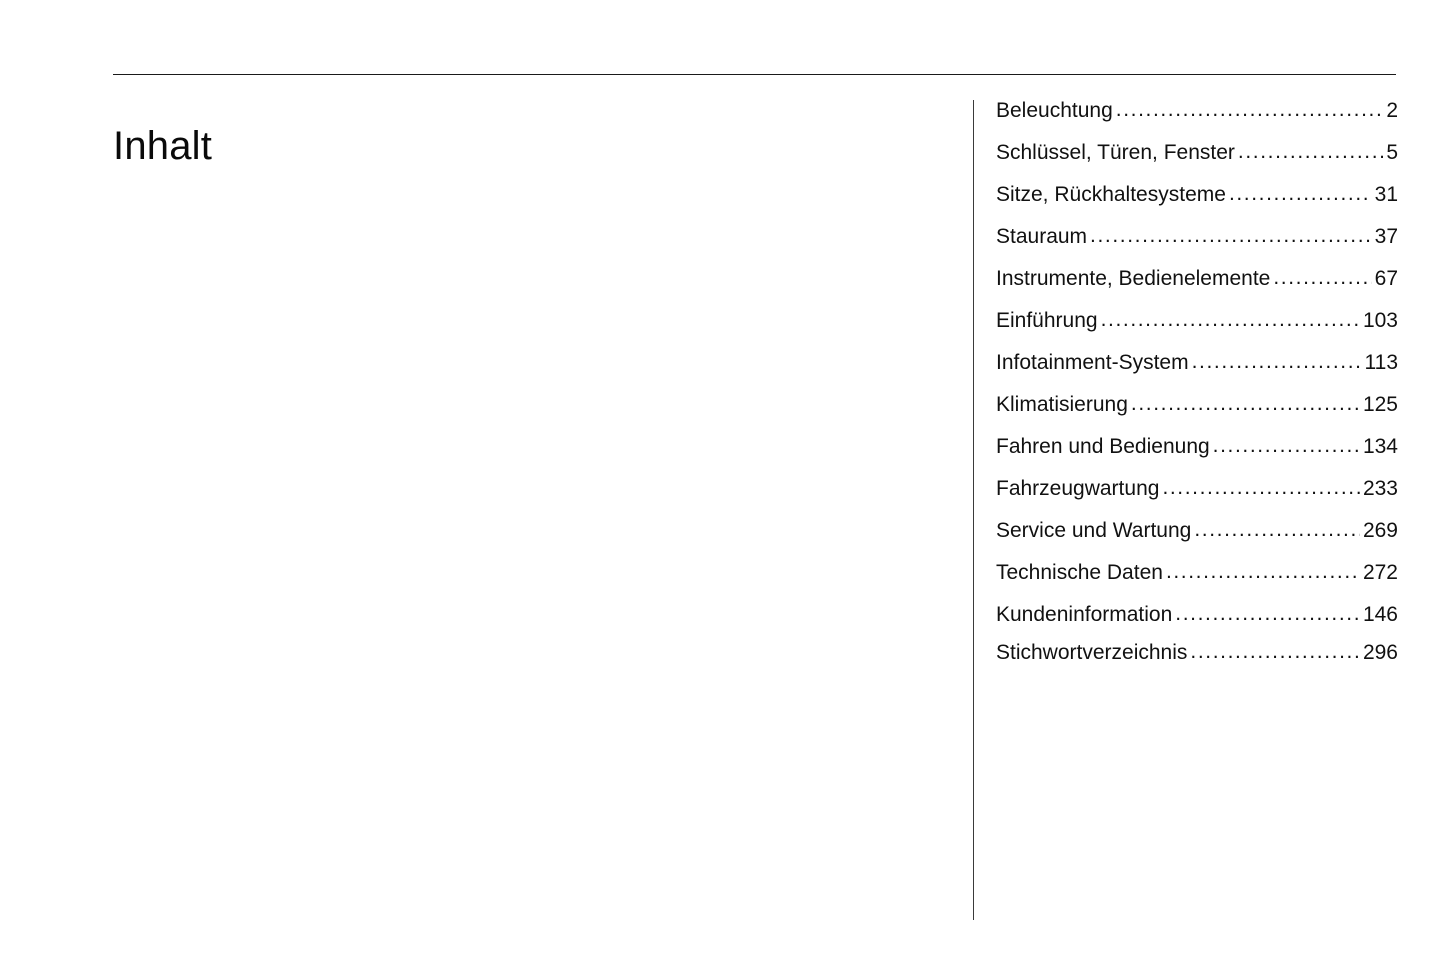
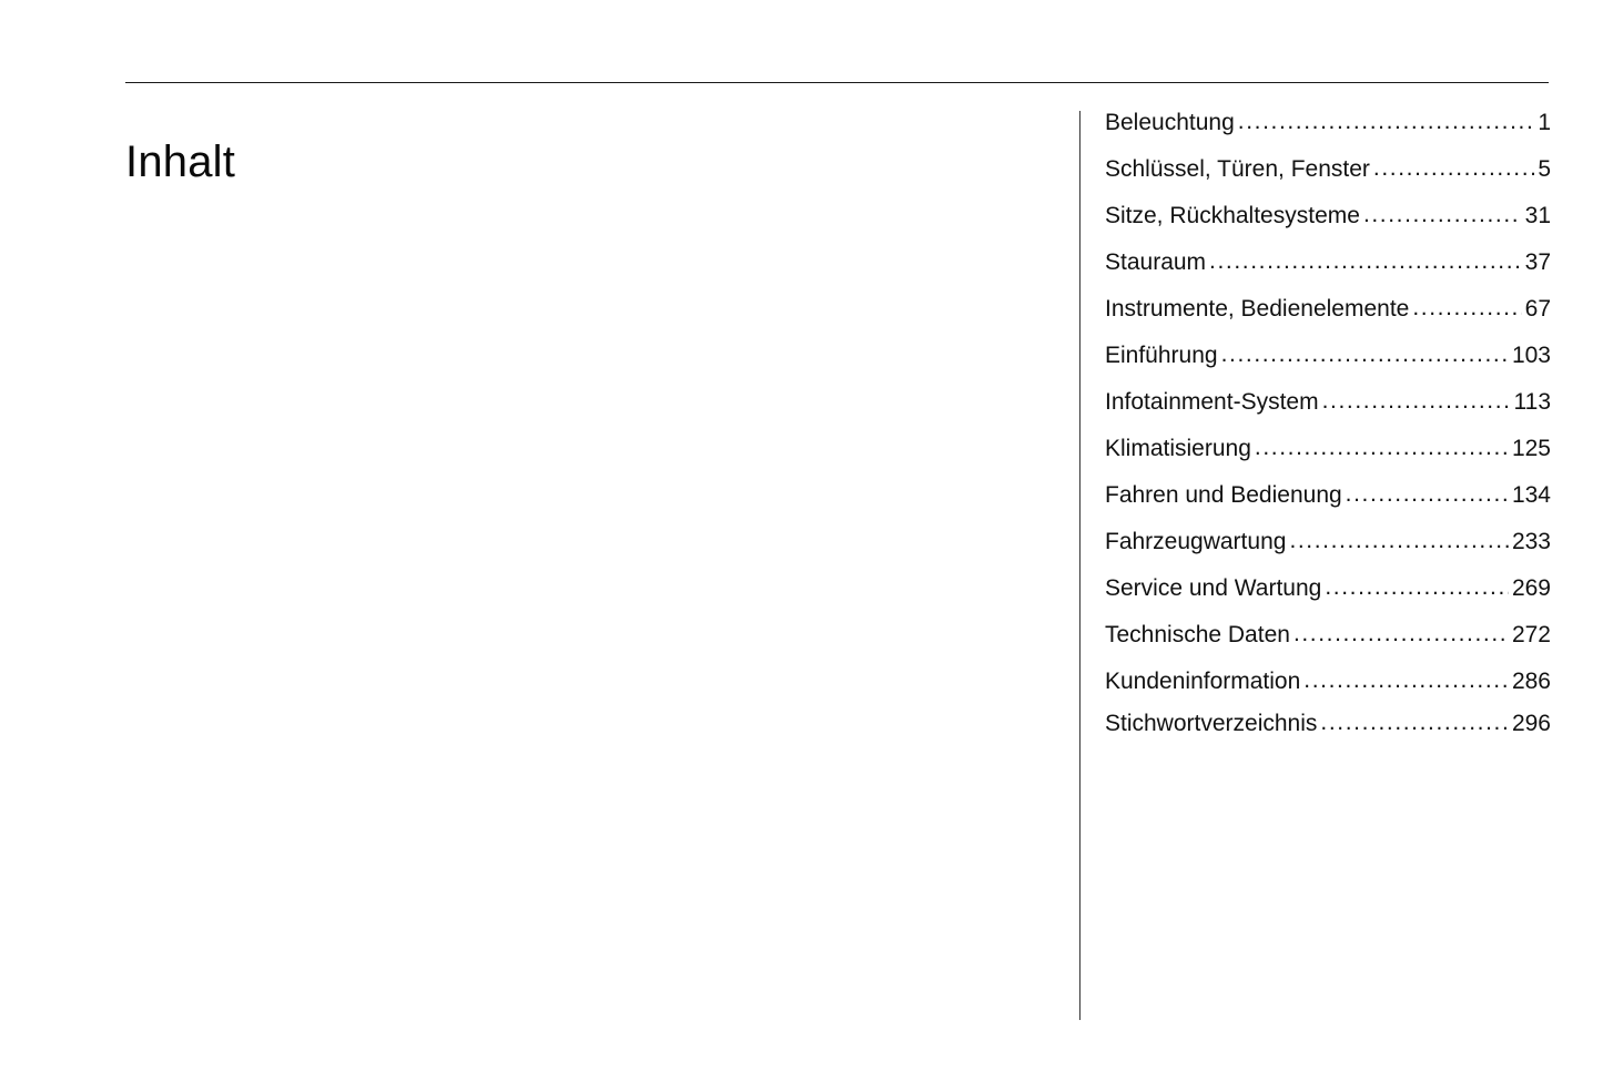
  Inhalt
  Beleuchtung
- 2
+ 1
  Schlüssel, Türen, Fenster
  5
  Sitze, Rückhaltesysteme
  31
  Stauraum
  37
  Instrumente, Bedienelemente
  67
  Einführung
  103
  Infotainment-System
  113
  Klimatisierung
  125
  Fahren und Bedienung
  134
  Fahrzeugwartung
  233
  Service und Wartung
  269
  Technische Daten
  272
  Kundeninformation
- 146
+ 286
  Stichwortverzeichnis
  296
